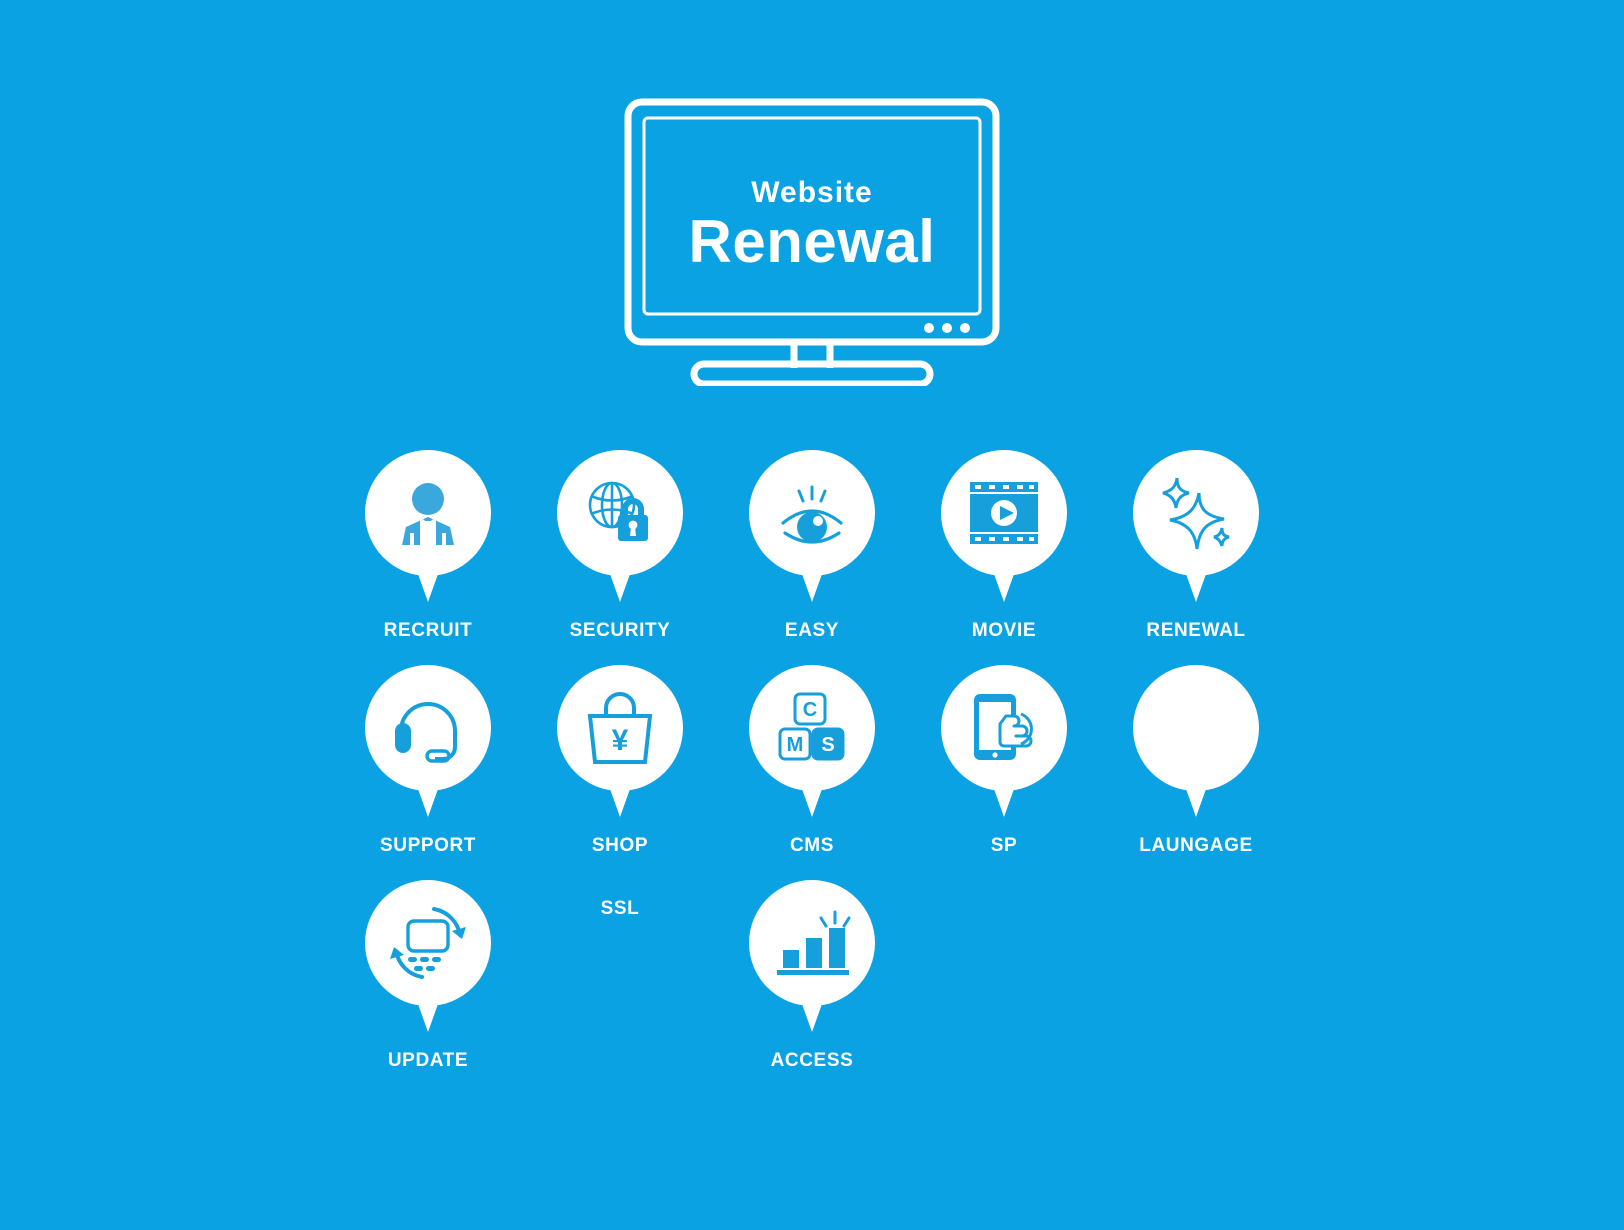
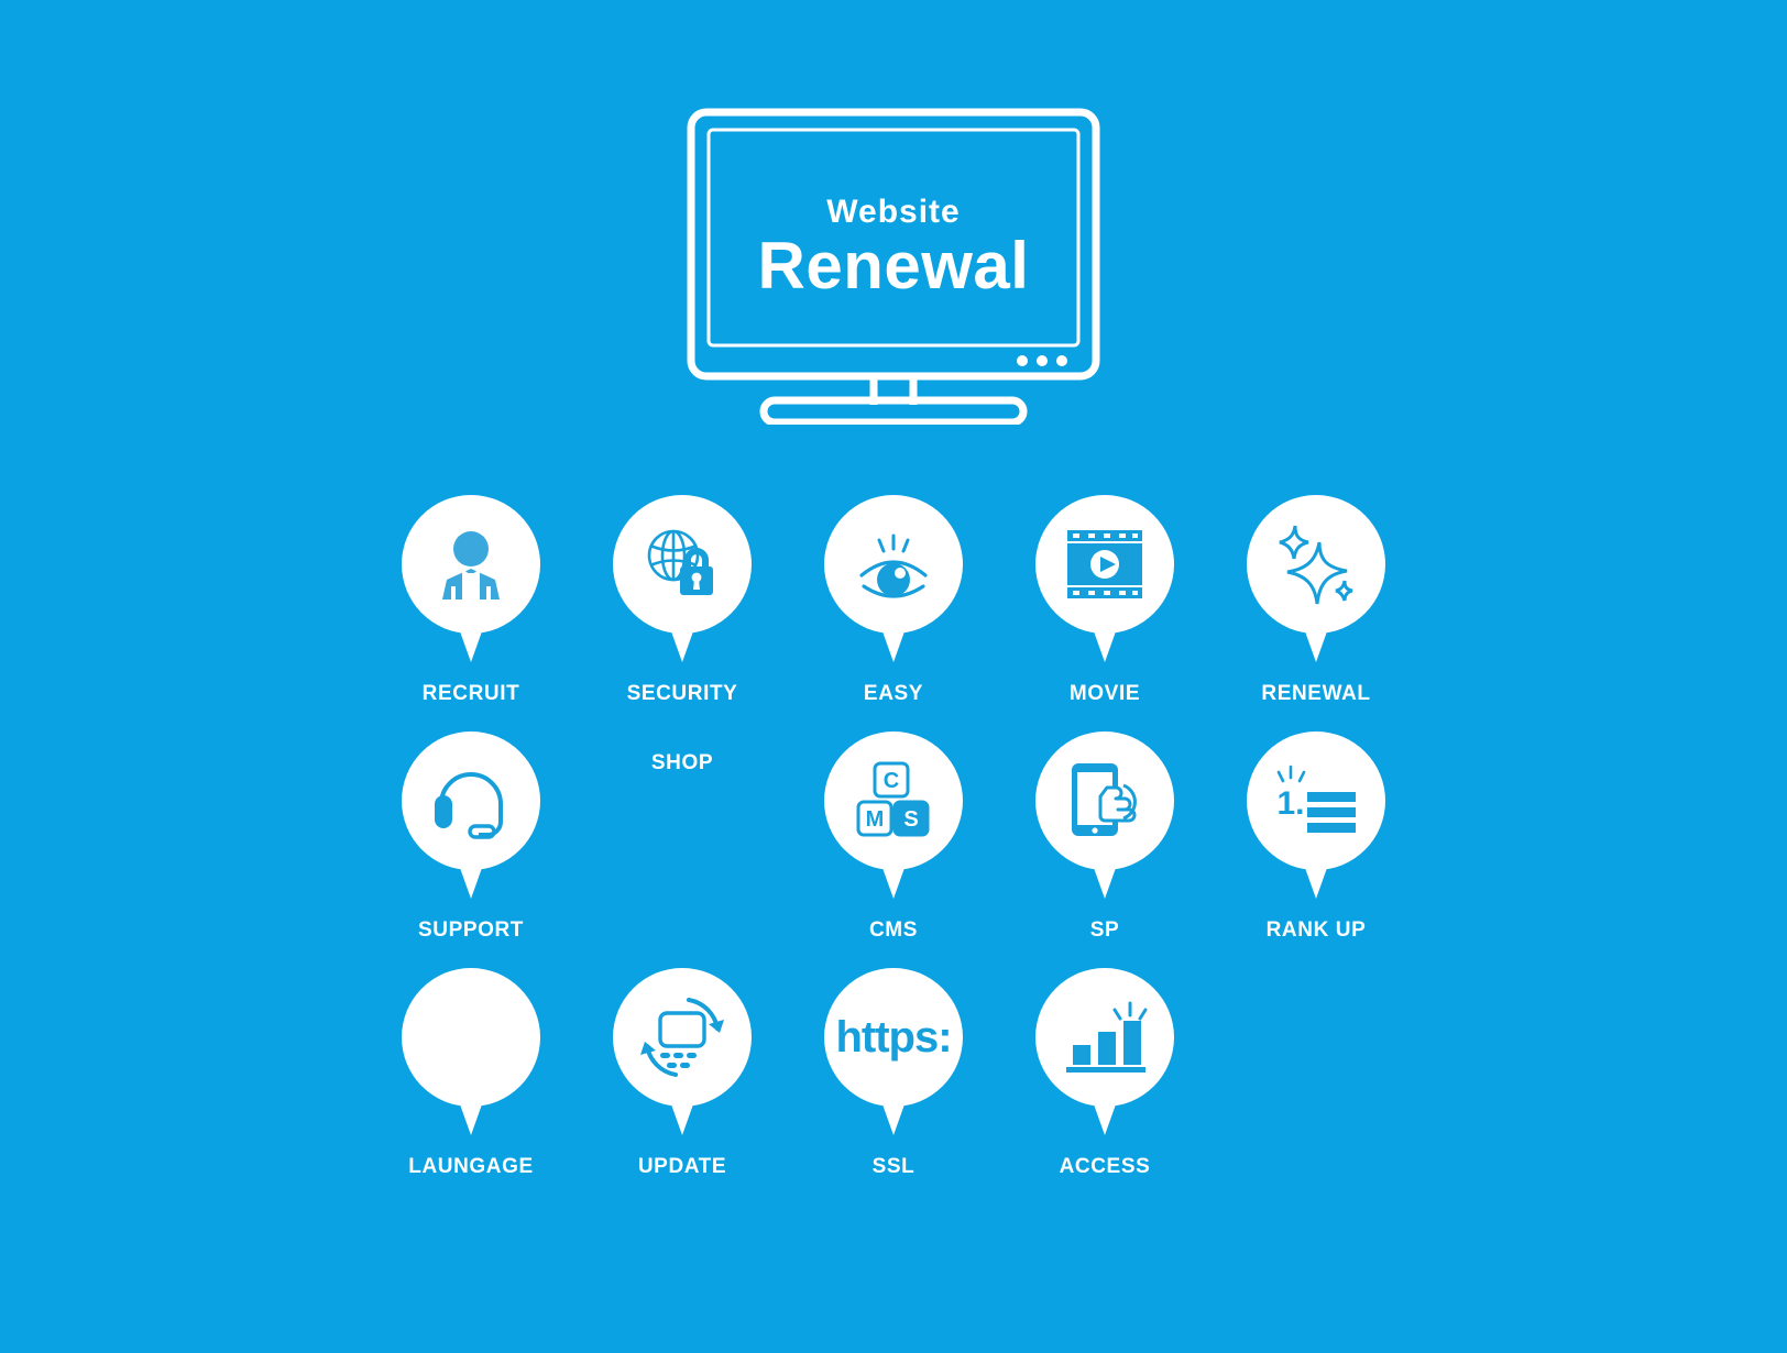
  Website
  Renewal
  RECRUIT
  SECURITY
  EASY
  MOVIE
  RENEWAL
  SUPPORT
- ¥
  SHOP
  C
  M
  S
  CMS
  SP
+ 1.
+ RANK UP
  LAUNGAGE
  UPDATE
+ https:
  SSL
  ACCESS
